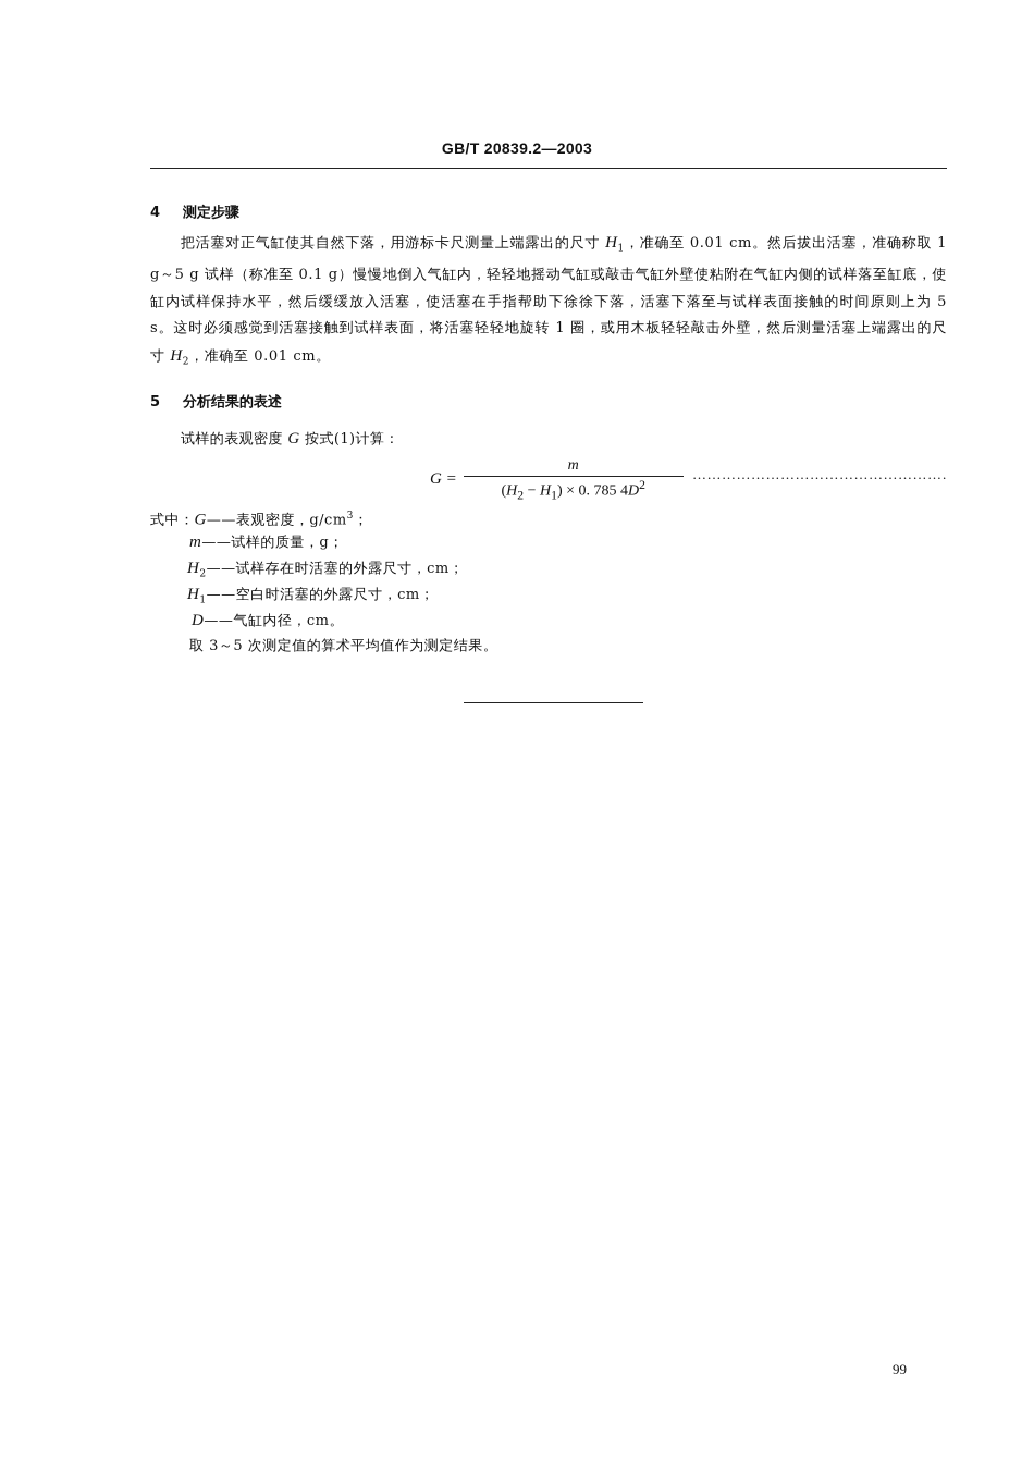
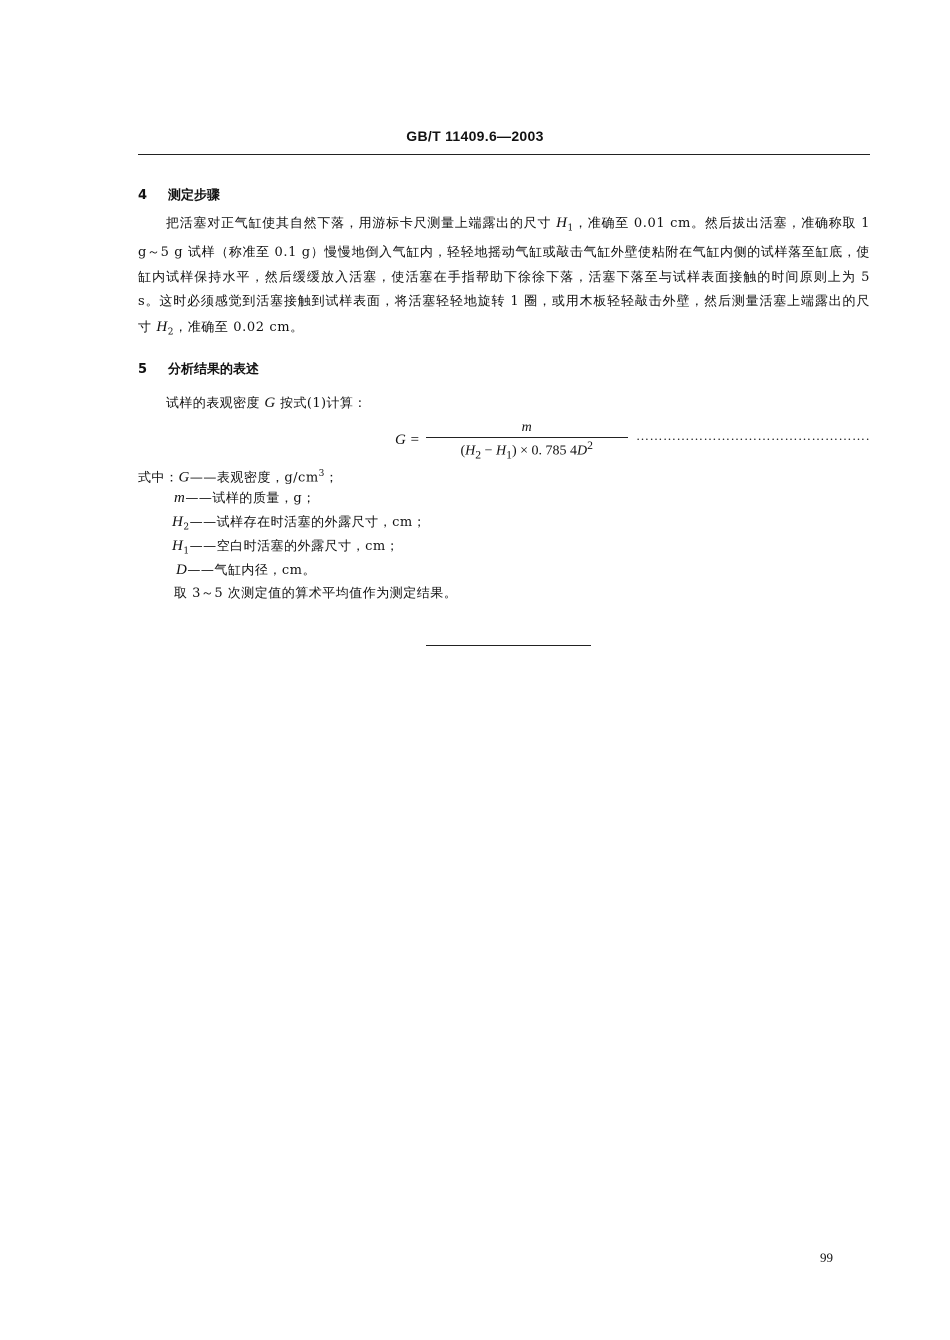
- GB/T 20839.2—2003
+ GB/T 11409.6—2003
  4 测定步骤
- 把活塞对正气缸使其自然下落，用游标卡尺测量上端露出的尺寸 H1，准确至 0.01 cm。然后拔出活塞，准确称取 1 g～5 g 试样（称准至 0.1 g）慢慢地倒入气缸内，轻轻地摇动气缸或敲击气缸外壁使粘附在气缸内侧的试样落至缸底，使缸内试样保持水平，然后缓缓放入活塞，使活塞在手指帮助下徐徐下落，活塞下落至与试样表面接触的时间原则上为 5 s。这时必须感觉到活塞接触到试样表面，将活塞轻轻地旋转 1 圈，或用木板轻轻敲击外壁，然后测量活塞上端露出的尺寸 H2，准确至 0.01 cm。
+ 把活塞对正气缸使其自然下落，用游标卡尺测量上端露出的尺寸 H1，准确至 0.01 cm。然后拔出活塞，准确称取 1 g～5 g 试样（称准至 0.1 g）慢慢地倒入气缸内，轻轻地摇动气缸或敲击气缸外壁使粘附在气缸内侧的试样落至缸底，使缸内试样保持水平，然后缓缓放入活塞，使活塞在手指帮助下徐徐下落，活塞下落至与试样表面接触的时间原则上为 5 s。这时必须感觉到活塞接触到试样表面，将活塞轻轻地旋转 1 圈，或用木板轻轻敲击外壁，然后测量活塞上端露出的尺寸 H2，准确至 0.02 cm。
  5 分析结果的表述
  试样的表观密度 G 按式(1)计算：
  G =
  m
  (H2 − H1) × 0. 785 4D2
  式中：G——表观密度，g/cm3；
  m——试样的质量，g；
  H2——试样存在时活塞的外露尺寸，cm；
  H1——空白时活塞的外露尺寸，cm；
  D——气缸内径，cm。
  取 3～5 次测定值的算术平均值作为测定结果。
  99
